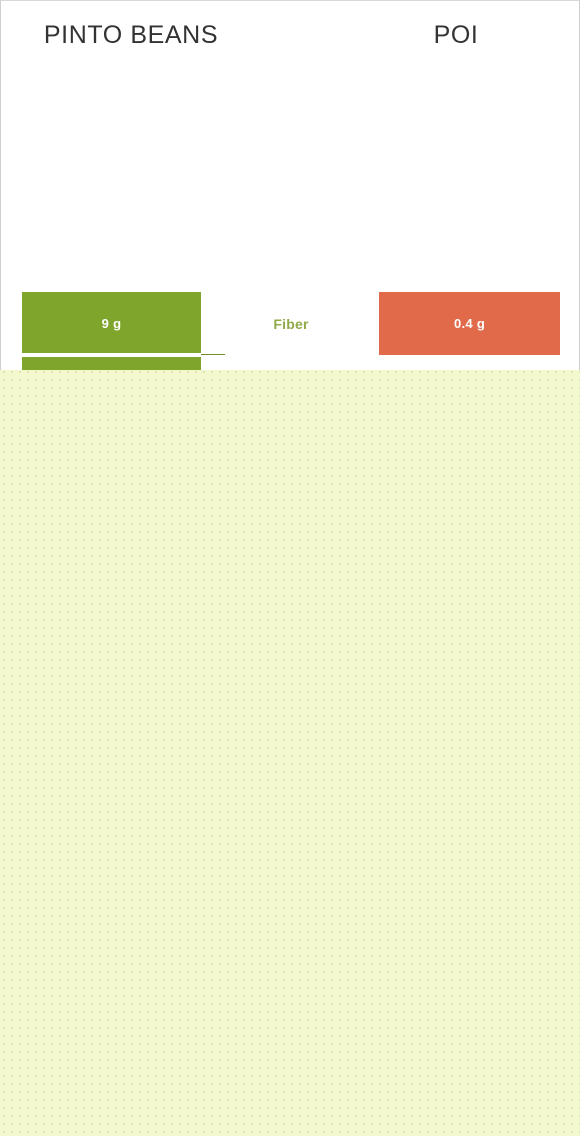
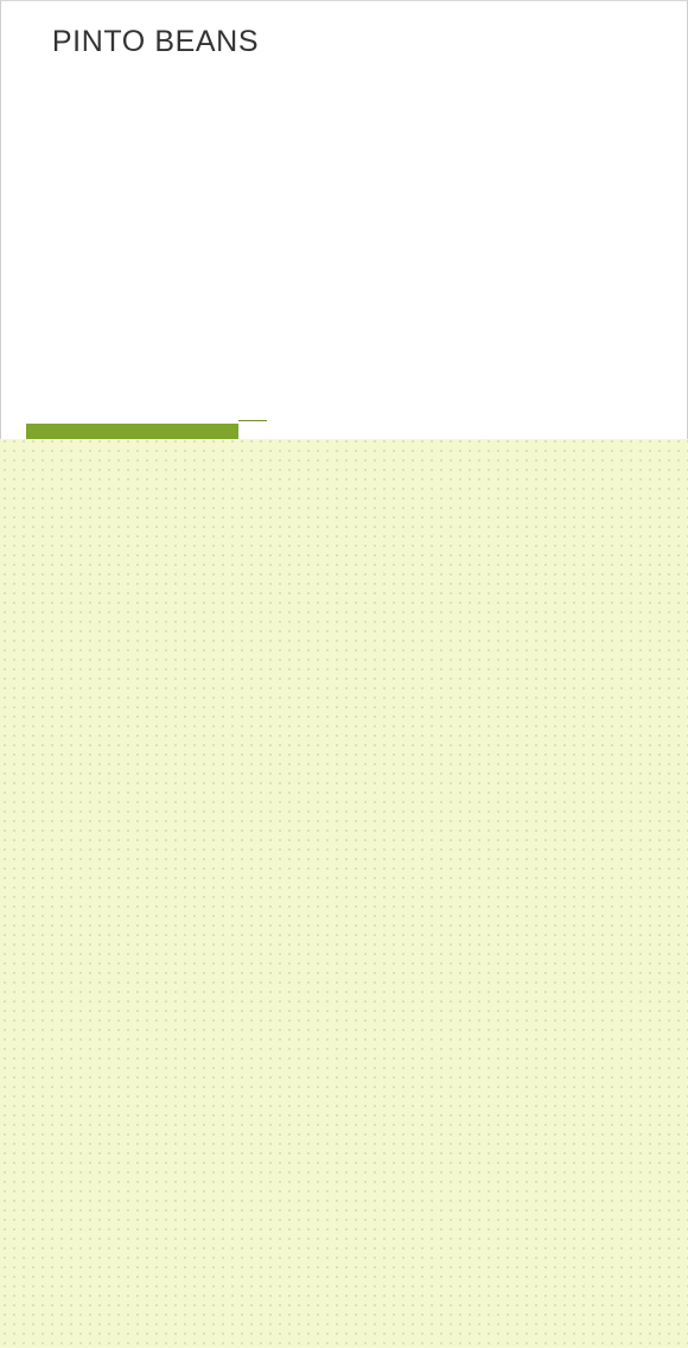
  PINTO BEANS
- POI
- 9 g
- Fiber
- 0.4 g
